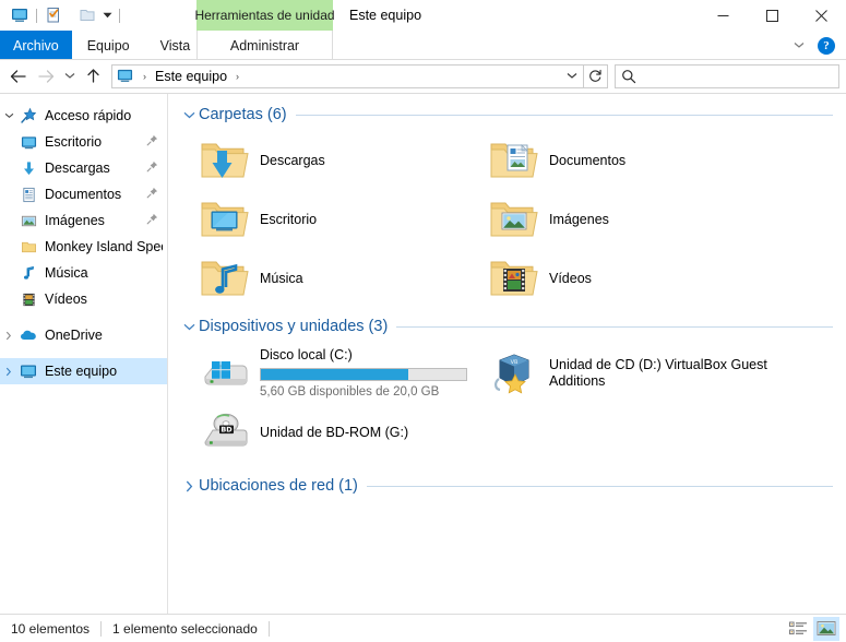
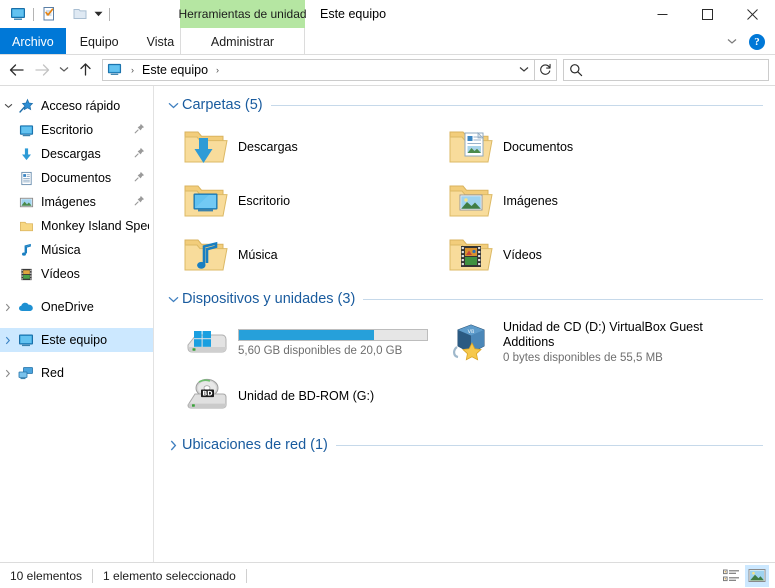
  Herramientas de unidad
  Este equipo
  Archivo
  Equipo
  Vista
  Administrar
  ?
  ›
  Este equipo
  ›
  Acceso rápido
  Escritorio
  Descargas
  Documentos
  Imágenes
  Monkey Island Spe
  Música
  Vídeos
  OneDrive
  Este equipo
+ Red
- Carpetas (6)
+ Carpetas (5)
  Descargas
  Documentos
  Escritorio
  Imágenes
  Música
  Vídeos
  Dispositivos y unidades (3)
- Disco local (C:)
  5,60 GB disponibles de 20,0 GB
  Unidad de CD (D:) VirtualBox Guest Additions
+ 0 bytes disponibles de 55,5 MB
  BD
  Unidad de BD-ROM (G:)
  Ubicaciones de red (1)
  10 elementos
  1 elemento seleccionado
